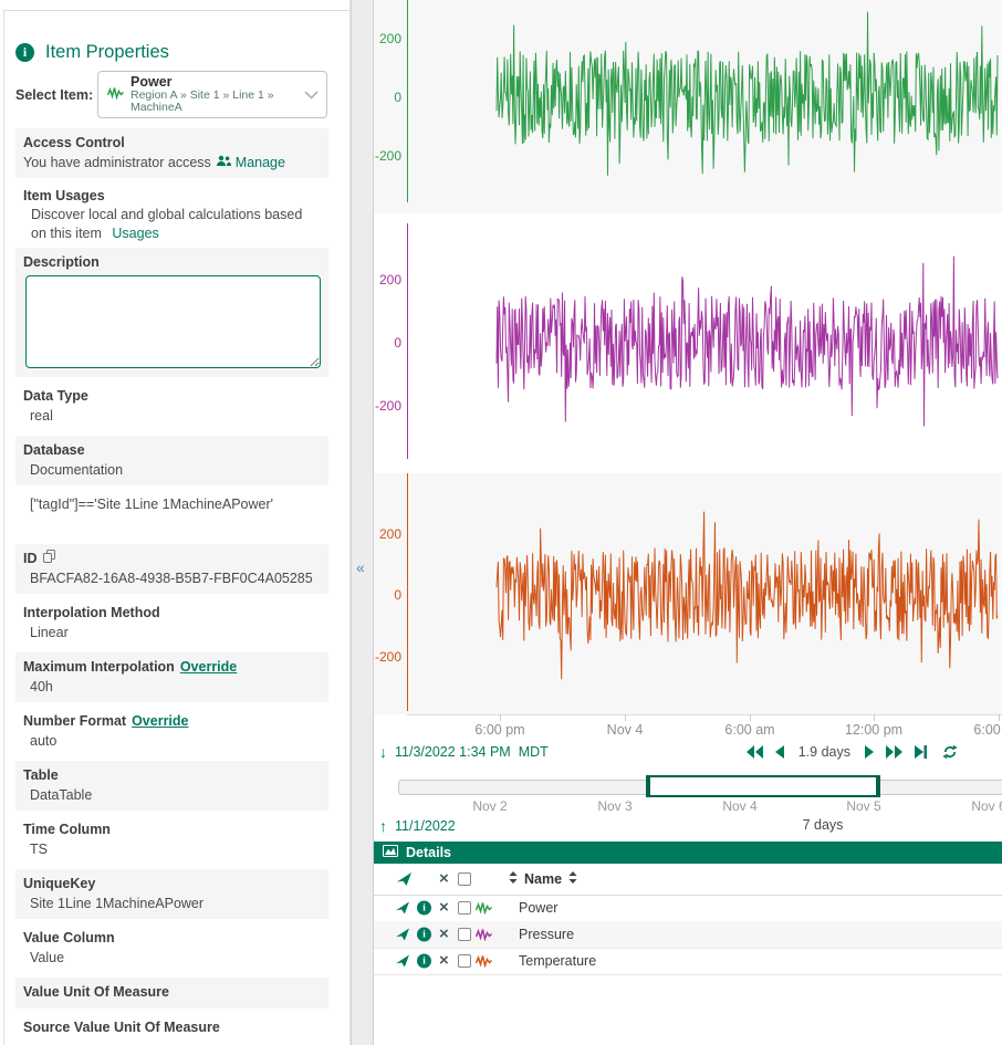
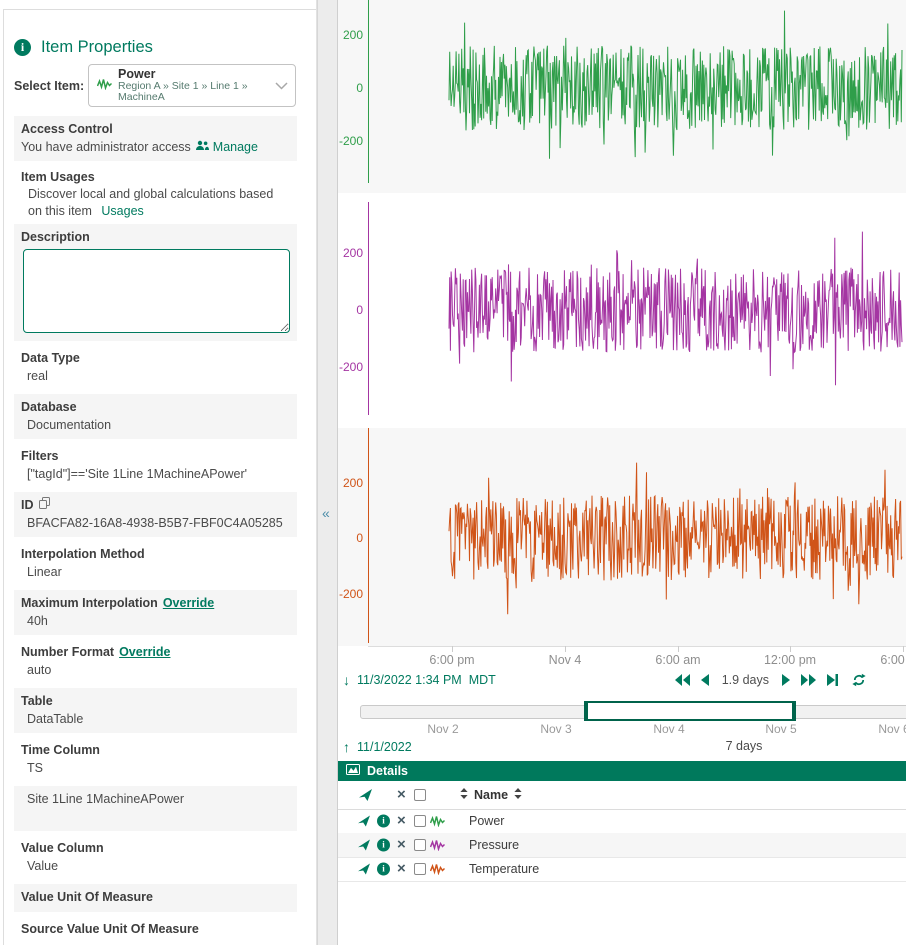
  i
  Item Properties
  Select Item:
  Power
  Region A » Site 1 » Line 1 » MachineA
  Access Control
  You have administrator access
  Manage
  Item Usages
  Discover local and global calculations based on this item Usages
  Description
  Data Type
  real
  Database
  Documentation
+ Filters
  ["tagId"]=='Site 1Line 1MachineAPower'
  ID
  BFACFA82-16A8-4938-B5B7-FBF0C4A05285
  Interpolation Method
  Linear
  Maximum Interpolation
  Override
  40h
  Number Format
  Override
  auto
  Table
  DataTable
  Time Column
  TS
- UniqueKey
  Site 1Line 1MachineAPower
  Value Column
  Value
  Value Unit Of Measure
  Source Value Unit Of Measure
  «
  200
  0
  -200
  200
  0
  -200
  200
  0
  -200
  6:00 pm
  Nov 4
  6:00 am
  12:00 pm
  ↓
  11/3/2022 1:34 PM
  MDT
  1.9 days
  Nov 2
  Nov 3
  Nov 4
  Nov 5
  Nov
  ↑
  11/1/2022
  7 days
  Details
  ×
  Name
  i
  ×
  Power
  i
  ×
  Pressure
  i
  ×
  Temperature
